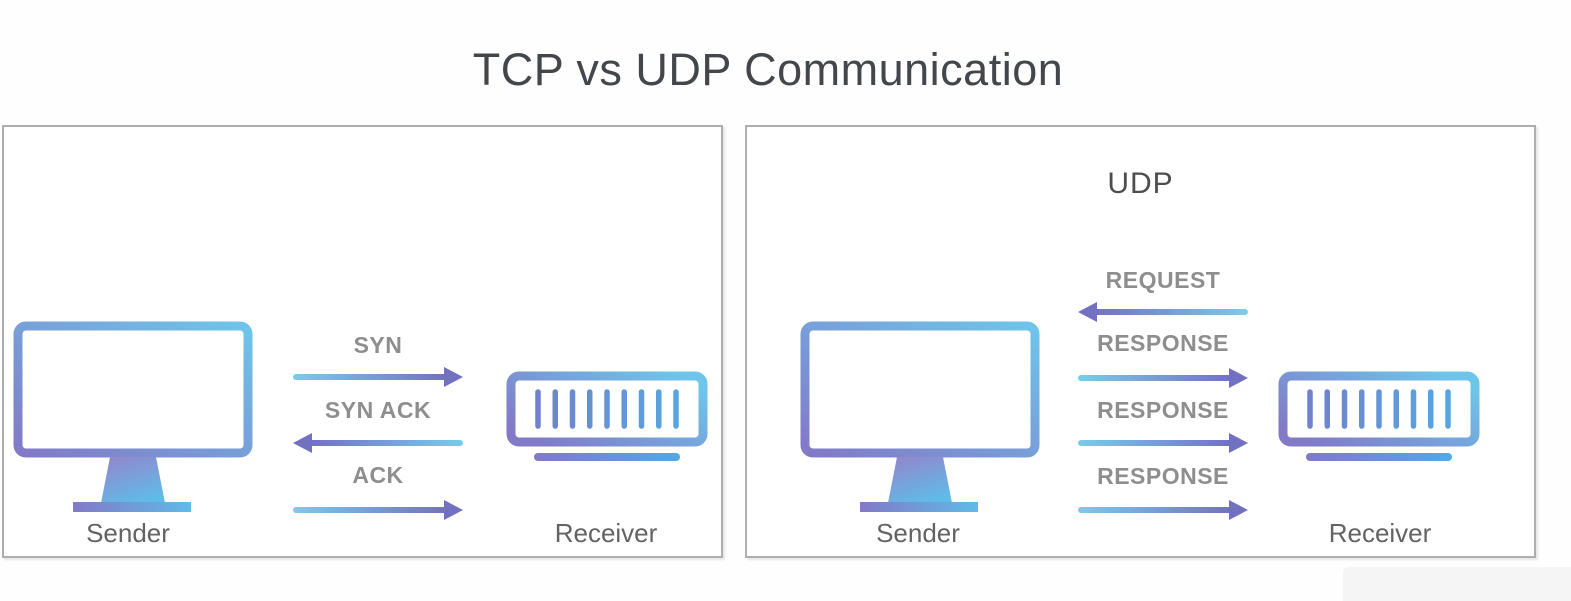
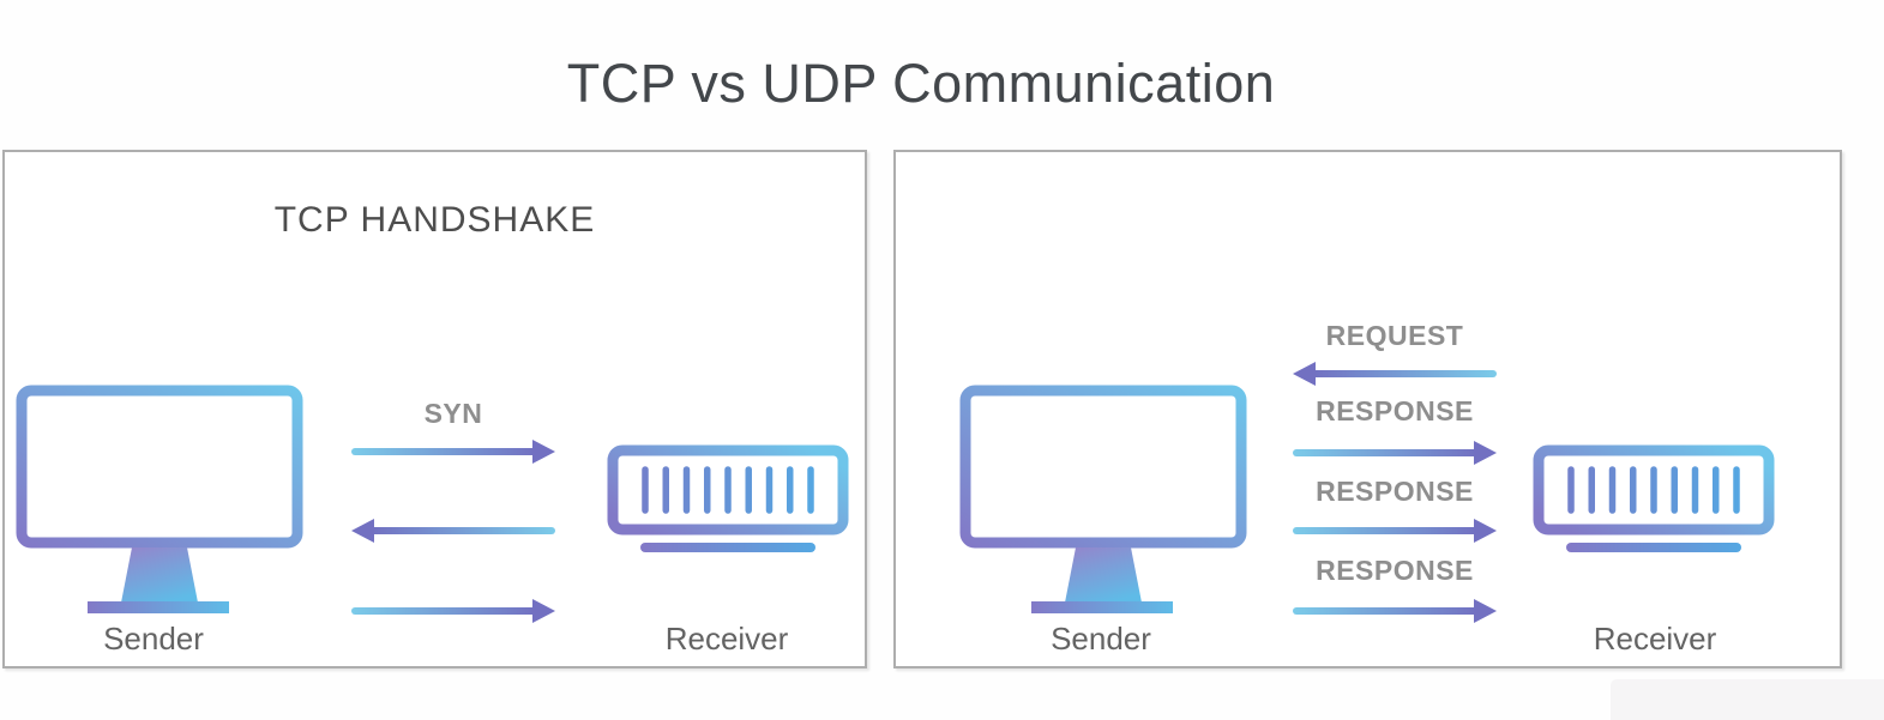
  TCP vs UDP Communication
+ TCP HANDSHAKE
  Sender
  Receiver
  SYN
- SYN ACK
- ACK
- UDP
  Sender
  Receiver
  REQUEST
  RESPONSE
  RESPONSE
  RESPONSE
